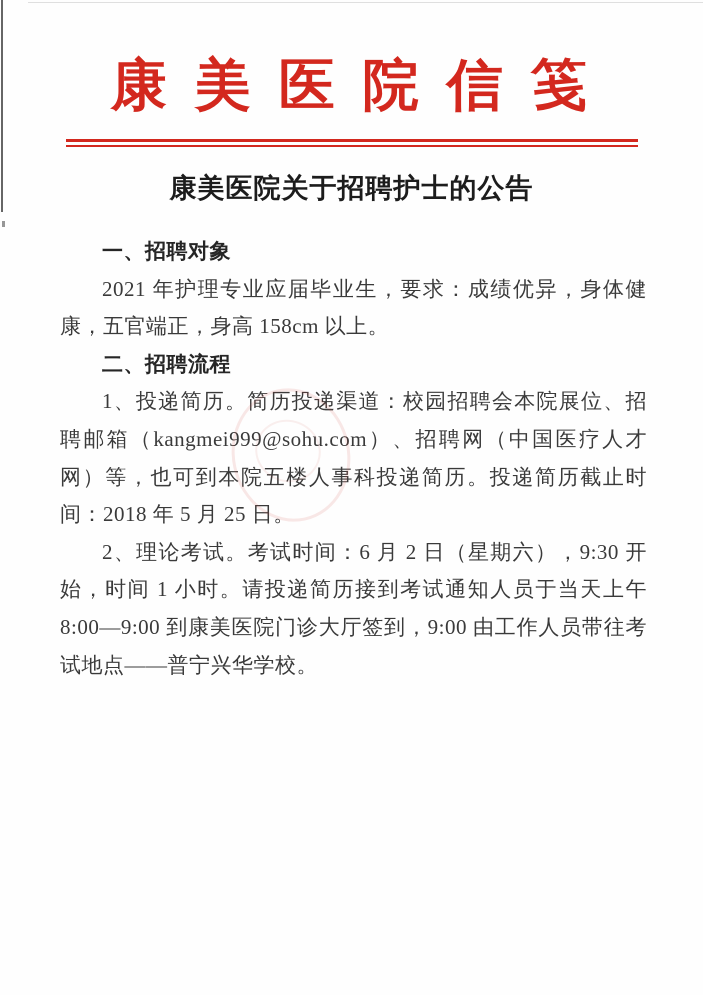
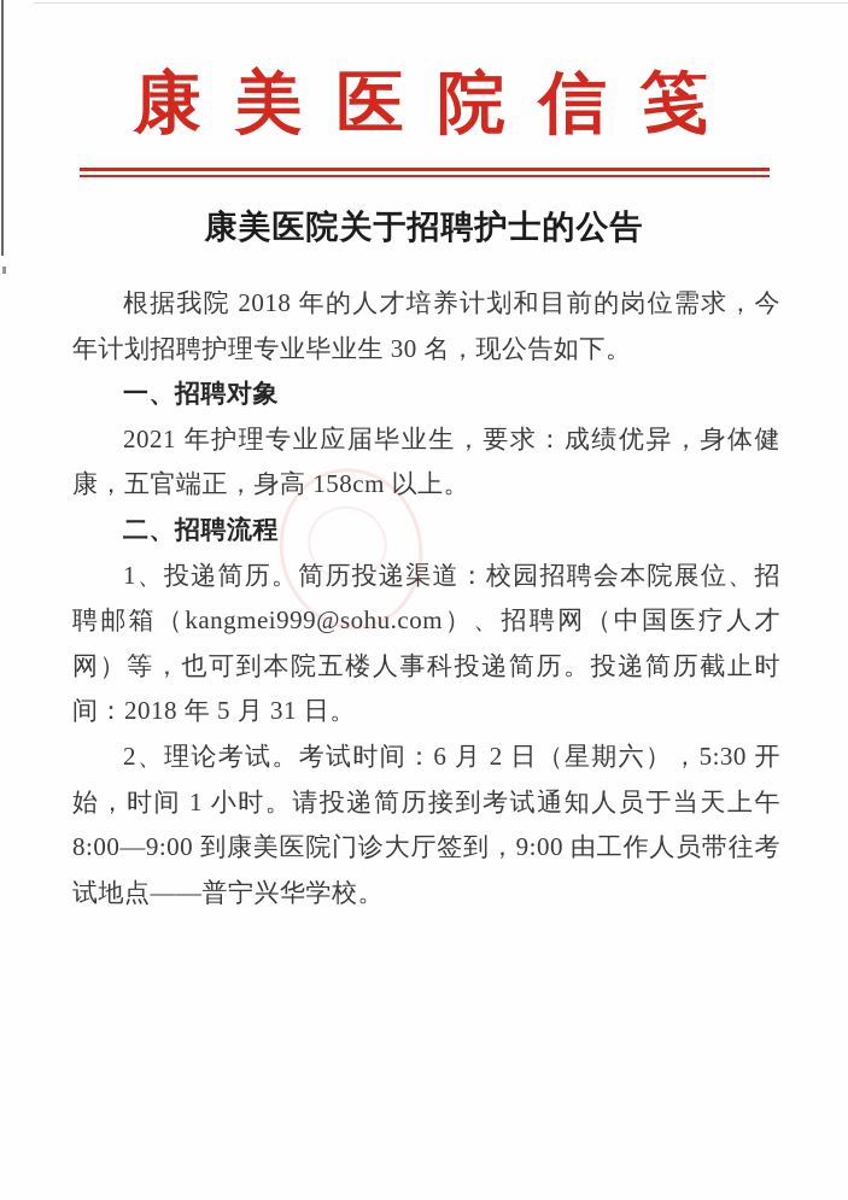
  康美医院信笺
  康美医院关于招聘护士的公告
+ 根据我院 2018 年的人才培养计划和目前的岗位需求，今年计划招聘护理专业毕业生 30 名，现公告如下。
  一、招聘对象
  2021 年护理专业应届毕业生，要求：成绩优异，身体健康，五官端正，身高 158cm 以上。
  二、招聘流程
- 1、投递简历。简历投递渠道：校园招聘会本院展位、招聘邮箱（kangmei999@sohu.com）、招聘网（中国医疗人才网）等，也可到本院五楼人事科投递简历。投递简历截止时间：2018 年 5 月 25 日。
+ 1、投递简历。简历投递渠道：校园招聘会本院展位、招聘邮箱（kangmei999@sohu.com）、招聘网（中国医疗人才网）等，也可到本院五楼人事科投递简历。投递简历截止时间：2018 年 5 月 31 日。
- 2、理论考试。考试时间：6 月 2 日（星期六），9:30 开始，时间 1 小时。请投递简历接到考试通知人员于当天上午 8:00—9:00 到康美医院门诊大厅签到，9:00 由工作人员带往考试地点——普宁兴华学校。
+ 2、理论考试。考试时间：6 月 2 日（星期六），5:30 开始，时间 1 小时。请投递简历接到考试通知人员于当天上午 8:00—9:00 到康美医院门诊大厅签到，9:00 由工作人员带往考试地点——普宁兴华学校。
